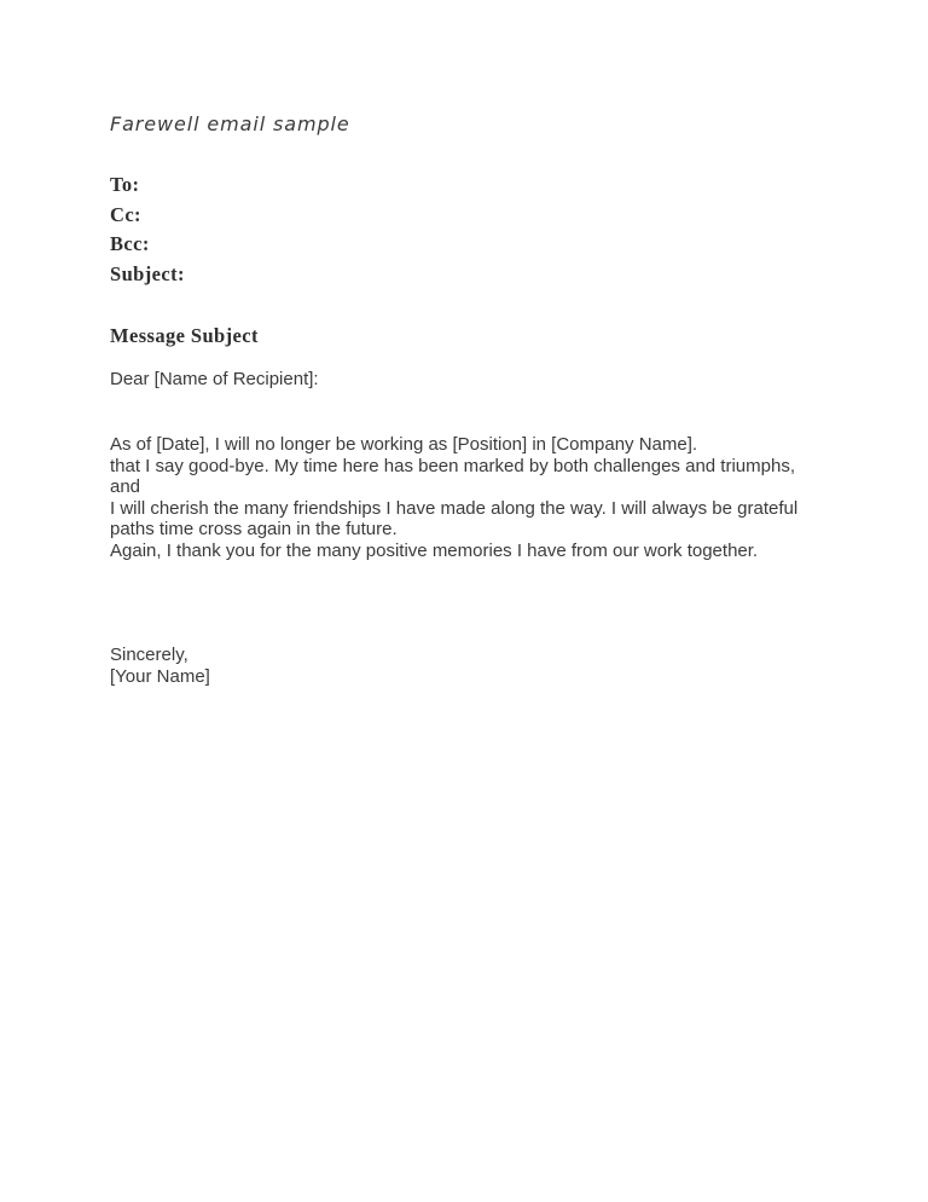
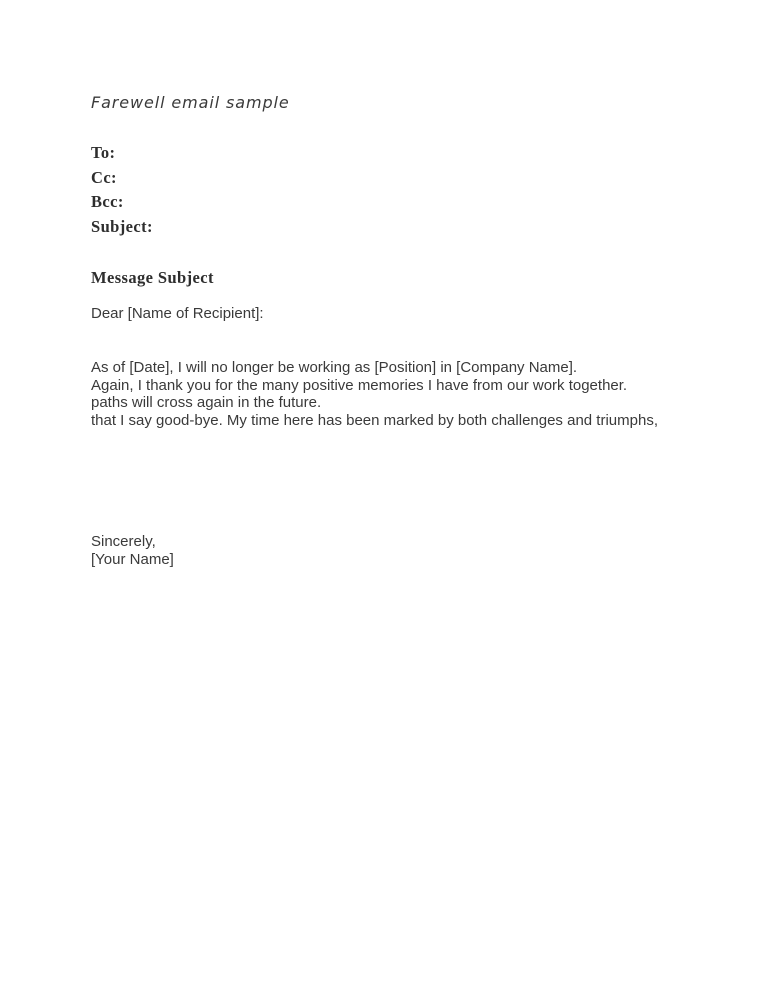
  Farewell email sample
  To:
  Cc:
  Bcc:
  Subject:
  Message Subject
  Dear [Name of Recipient]:
  As of [Date], I will no longer be working as [Position] in [Company Name].
- that I say good-bye. My time here has been marked by both challenges and triumphs,
+ Again, I thank you for the many positive memories I have from our work together.
- and
- I will cherish the many friendships I have made along the way. I will always be grateful
- paths time cross again in the future.
+ paths will cross again in the future.
- Again, I thank you for the many positive memories I have from our work together.
+ that I say good-bye. My time here has been marked by both challenges and triumphs,
  Sincerely,
  [Your Name]
